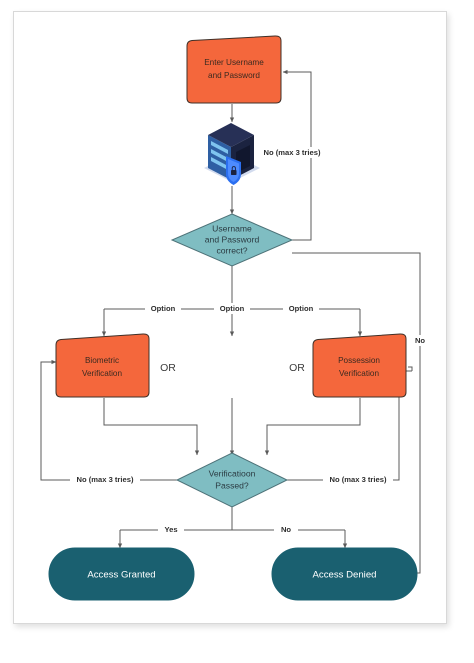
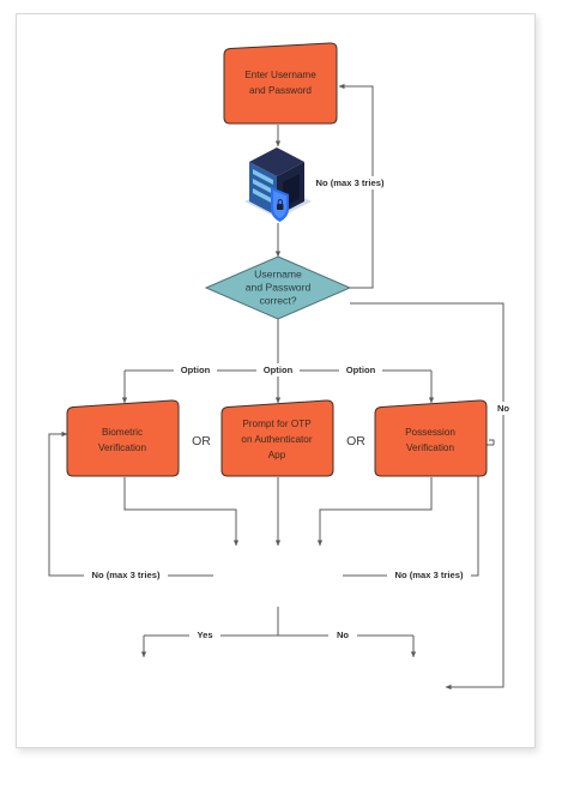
  No (max 3 tries)
  Option
  Option
  Option
  No
  No (max 3 tries)
  No (max 3 tries)
  Yes
  No
  Enter Username
  and Password
  Username
  and Password
  correct?
  Biometric
  Verification
  OR
+ Prompt for OTP
+ on Authenticator
+ App
  OR
  Possession
  Verification
- Verificatioon
- Passed?
- Access Granted
- Access Denied
